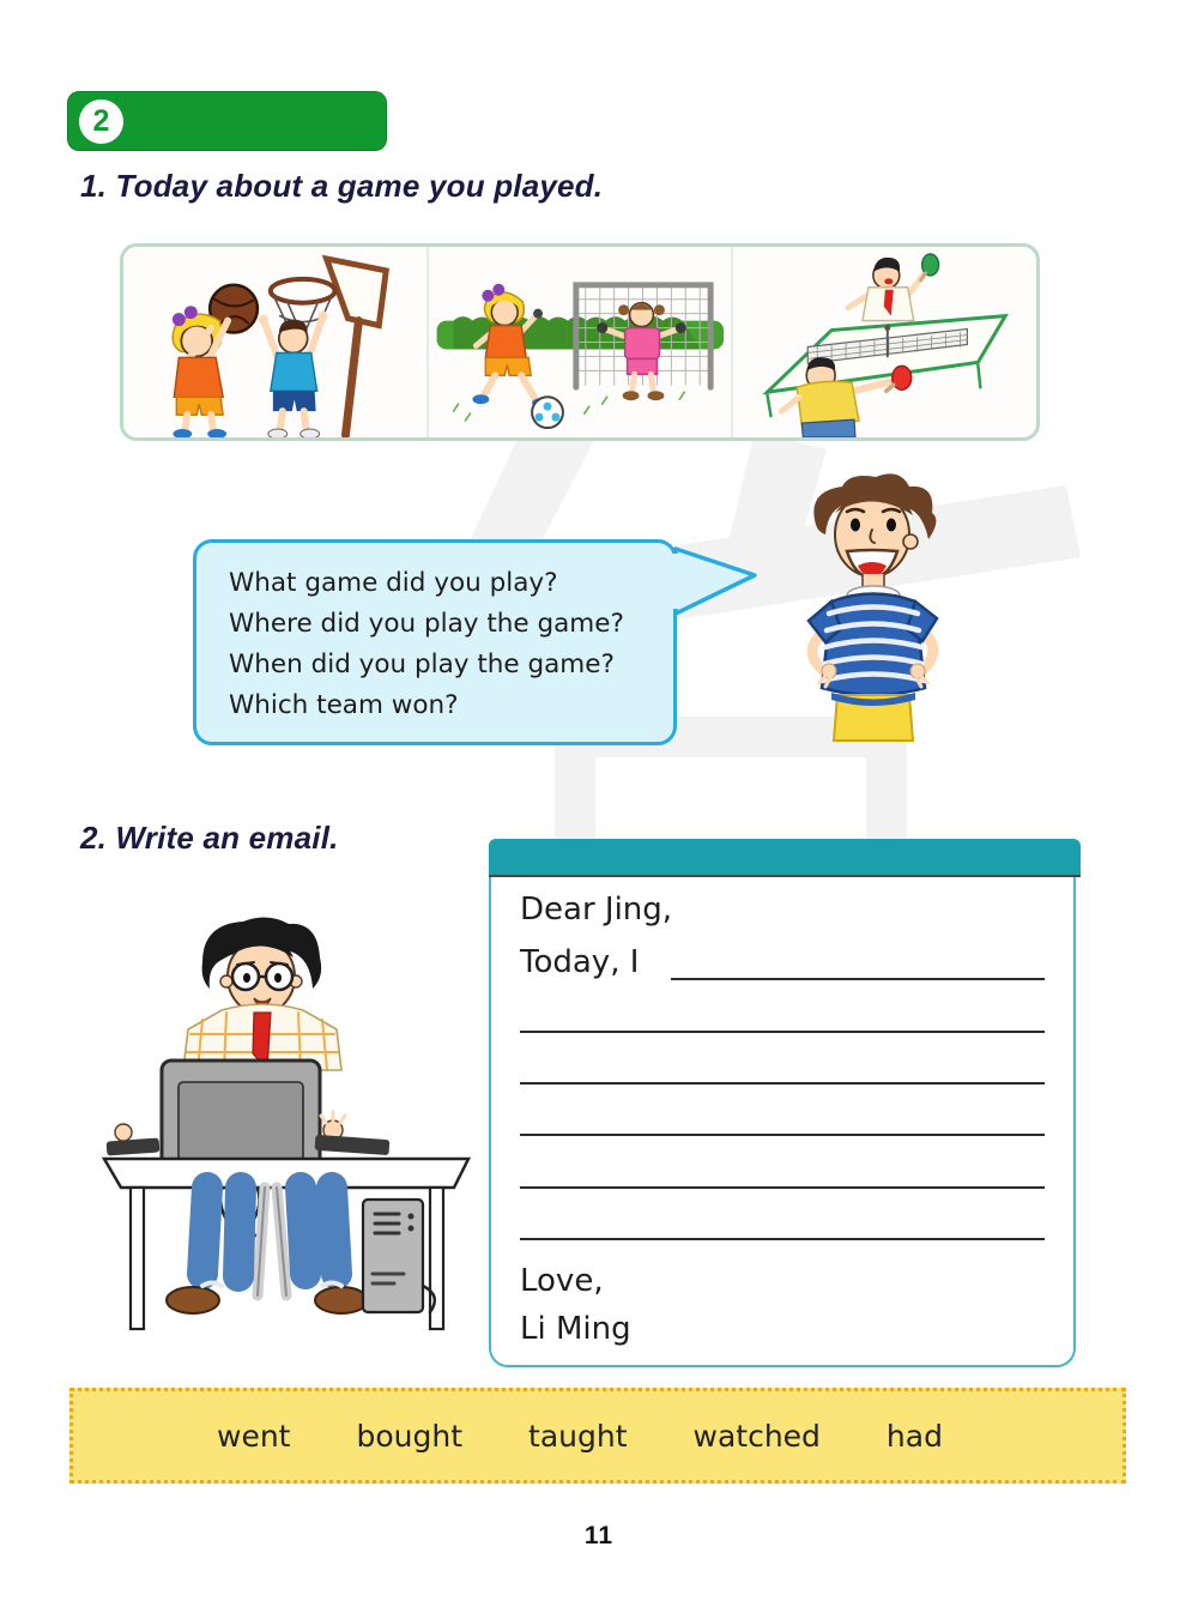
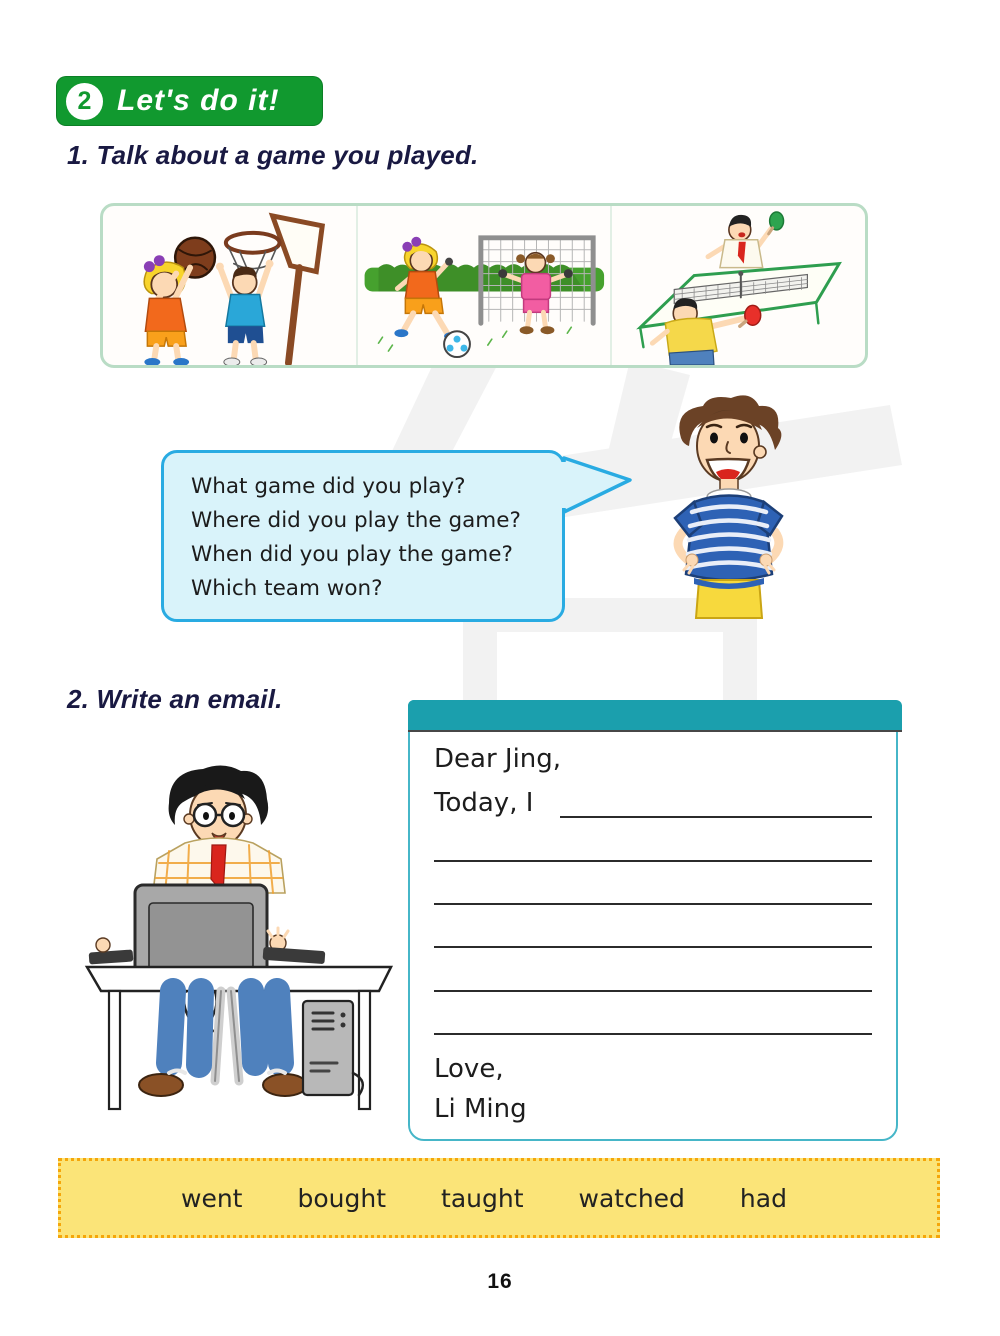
  2
+ Let's do it!
- 1. Today about a game you played.
+ 1. Talk about a game you played.
  What game did you play?
  Where did you play the game?
  When did you play the game?
  Which team won?
  2. Write an email.
  Dear Jing,
  Today, I
  Love,
  Li Ming
  went
  bought
  taught
  watched
  had
- 11
+ 16
